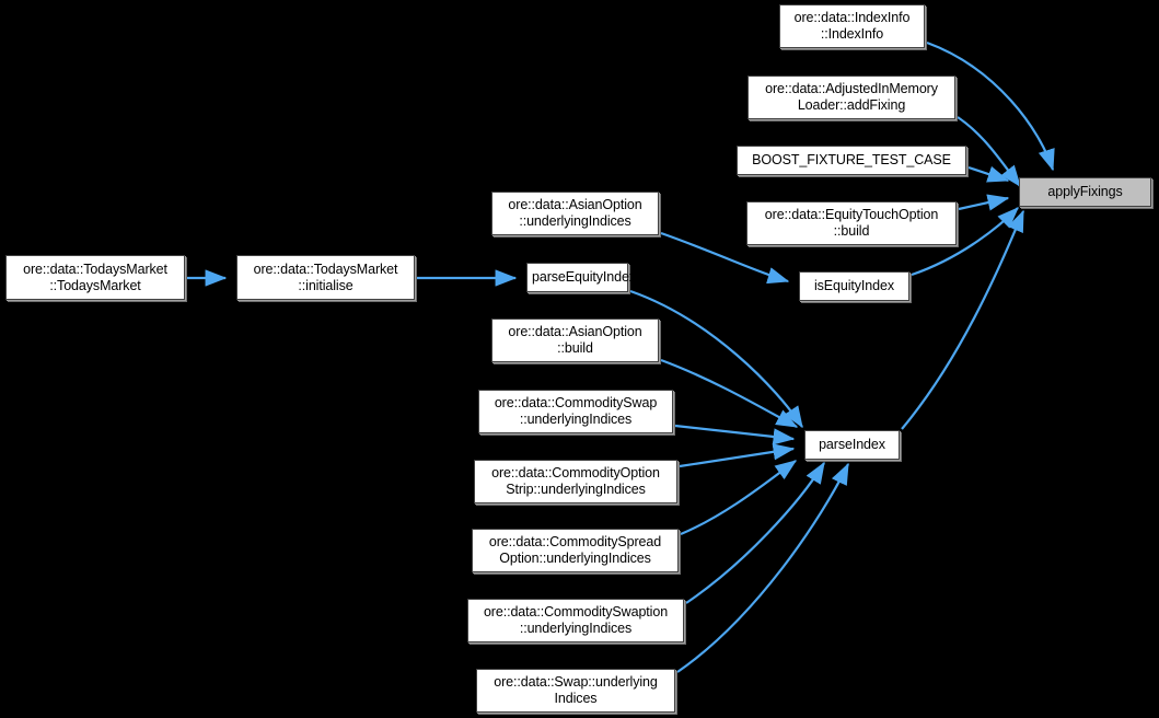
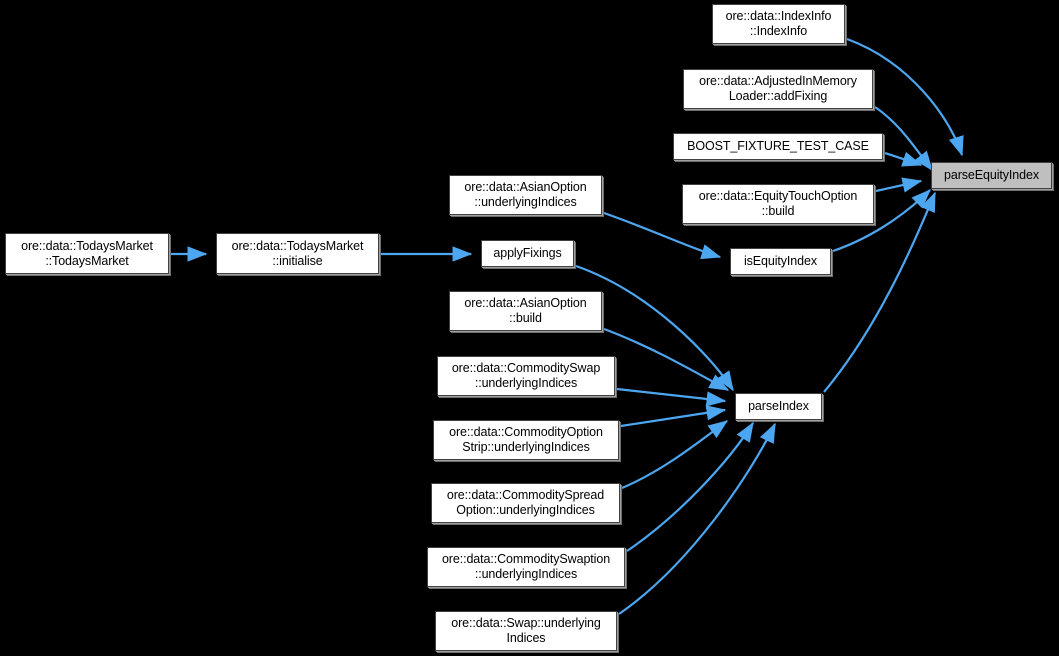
  ore::data::TodaysMarket
  ::TodaysMarket
  ore::data::TodaysMarket
  ::initialise
  ore::data::AsianOption
  ::underlyingIndices
- parseEquityIndex
+ applyFixings
  ore::data::AsianOption
  ::build
  ore::data::CommoditySwap
  ::underlyingIndices
  ore::data::CommodityOption
  Strip::underlyingIndices
  ore::data::CommoditySpread
  Option::underlyingIndices
  ore::data::CommoditySwaption
  ::underlyingIndices
  ore::data::Swap::underlying
  Indices
  ore::data::IndexInfo
  ::IndexInfo
  ore::data::AdjustedInMemory
  Loader::addFixing
  BOOST_FIXTURE_TEST_CASE
  ore::data::EquityTouchOption
  ::build
  isEquityIndex
  parseIndex
- applyFixings
+ parseEquityIndex
